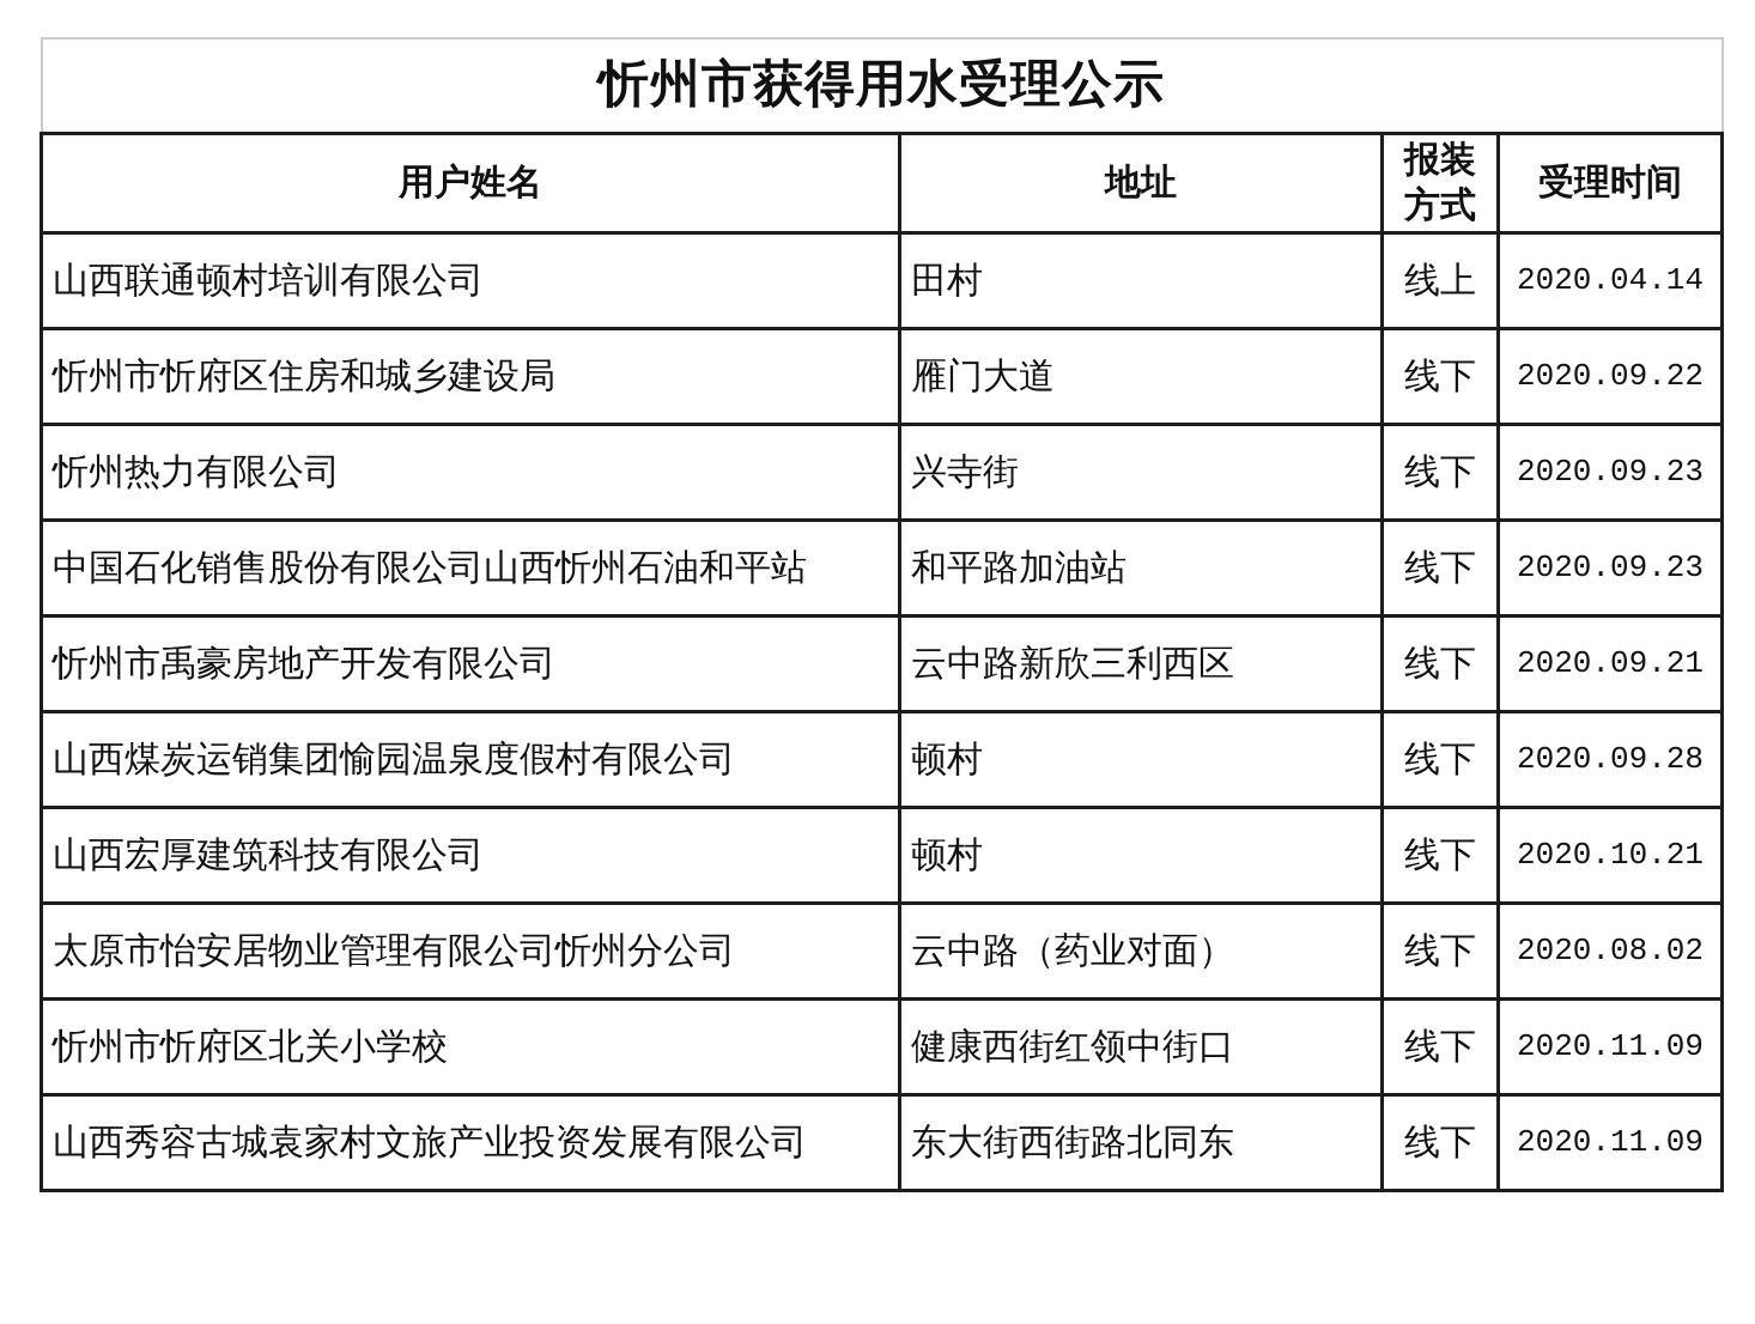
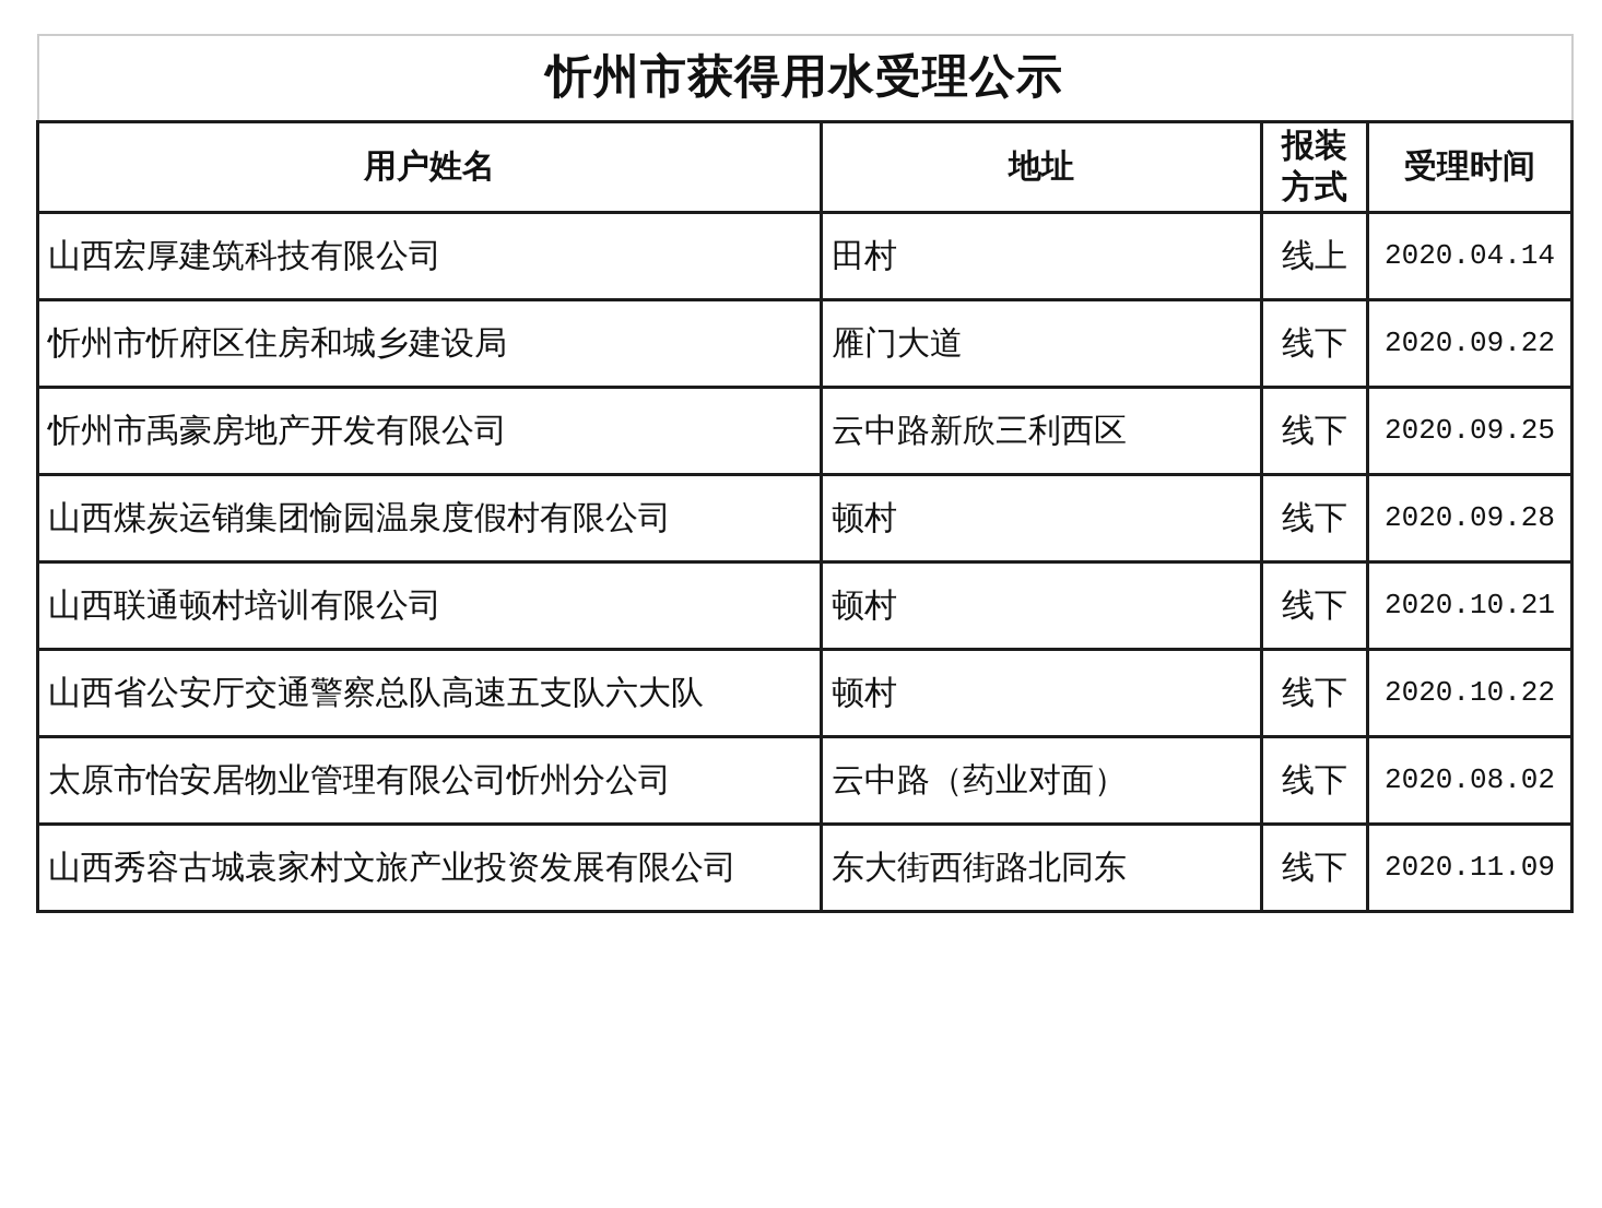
  忻州市获得用水受理公示
  用户姓名	地址	报装方式	受理时间
- 山西联通顿村培训有限公司	田村	线上	2020.04.14
+ 山西宏厚建筑科技有限公司	田村	线上	2020.04.14
  忻州市忻府区住房和城乡建设局	雁门大道	线下	2020.09.22
- 忻州热力有限公司	兴寺街	线下	2020.09.23
- 中国石化销售股份有限公司山西忻州石油和平站	和平路加油站	线下	2020.09.23
- 忻州市禹豪房地产开发有限公司	云中路新欣三利西区	线下	2020.09.21
+ 忻州市禹豪房地产开发有限公司	云中路新欣三利西区	线下	2020.09.25
  山西煤炭运销集团愉园温泉度假村有限公司	顿村	线下	2020.09.28
- 山西宏厚建筑科技有限公司	顿村	线下	2020.10.21
+ 山西联通顿村培训有限公司	顿村	线下	2020.10.21
+ 山西省公安厅交通警察总队高速五支队六大队	顿村	线下	2020.10.22
  太原市怡安居物业管理有限公司忻州分公司	云中路（药业对面）	线下	2020.08.02
- 忻州市忻府区北关小学校	健康西街红领中街口	线下	2020.11.09
  山西秀容古城袁家村文旅产业投资发展有限公司	东大街西街路北同东	线下	2020.11.09
